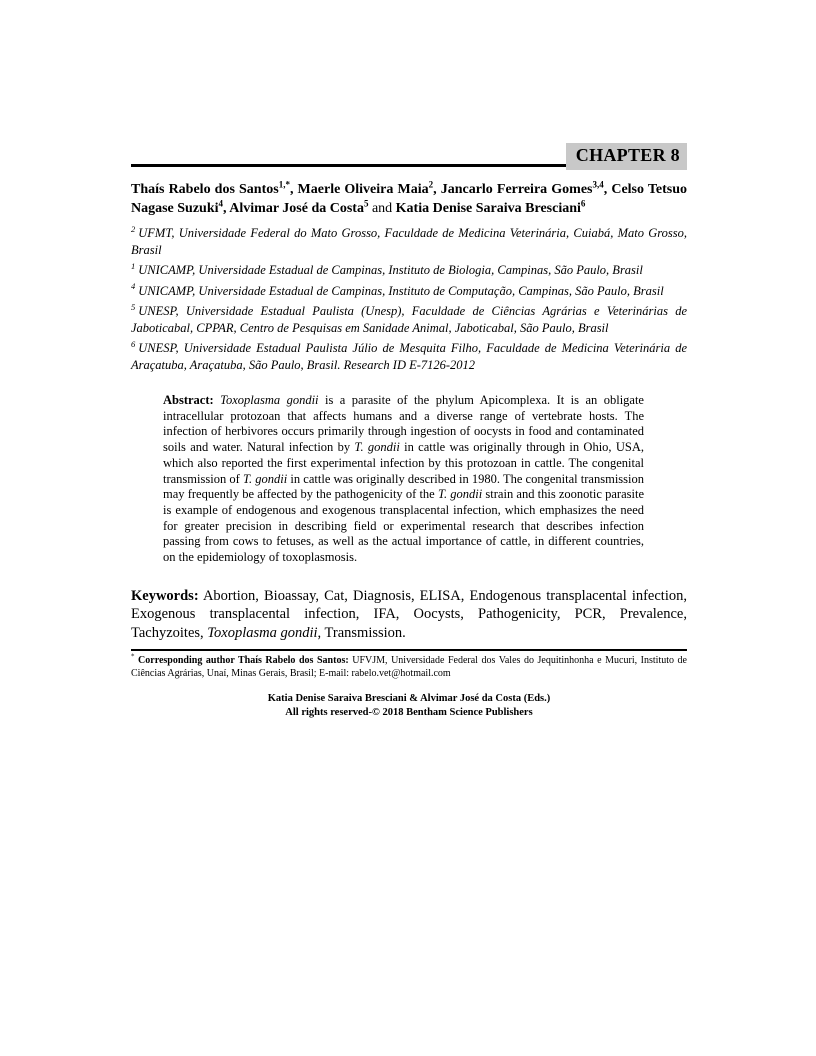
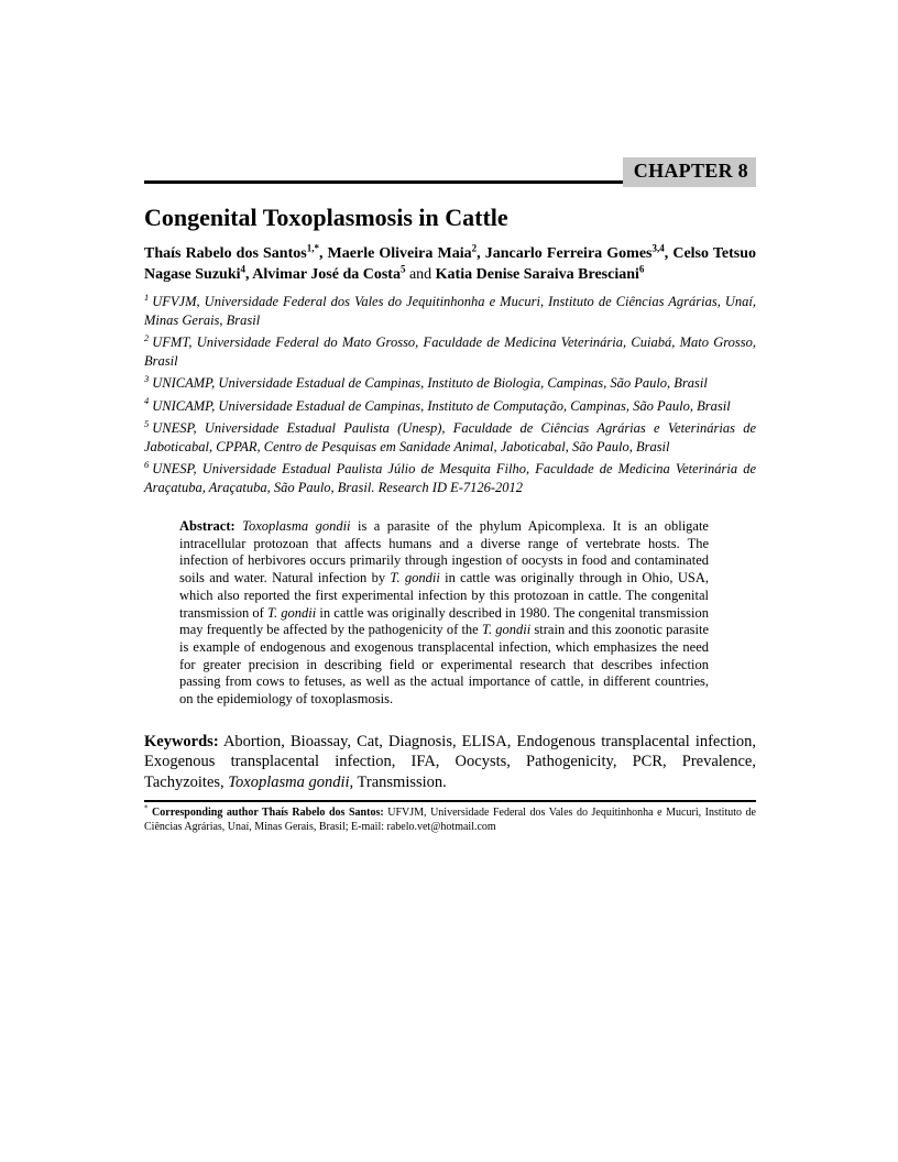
  CHAPTER 8
+ Congenital Toxoplasmosis in Cattle
  Thaís Rabelo dos Santos1,*, Maerle Oliveira Maia2, Jancarlo Ferreira Gomes3,4, Celso Tetsuo Nagase Suzuki4, Alvimar José da Costa5 and Katia Denise Saraiva Bresciani6
+ 1 UFVJM, Universidade Federal dos Vales do Jequitinhonha e Mucuri, Instituto de Ciências Agrárias, Unaí, Minas Gerais, Brasil
  2 UFMT, Universidade Federal do Mato Grosso, Faculdade de Medicina Veterinária, Cuiabá, Mato Grosso, Brasil
- 1 UNICAMP, Universidade Estadual de Campinas, Instituto de Biologia, Campinas, São Paulo, Brasil
+ 3 UNICAMP, Universidade Estadual de Campinas, Instituto de Biologia, Campinas, São Paulo, Brasil
  4 UNICAMP, Universidade Estadual de Campinas, Instituto de Computação, Campinas, São Paulo, Brasil
  5 UNESP, Universidade Estadual Paulista (Unesp), Faculdade de Ciências Agrárias e Veterinárias de Jaboticabal, CPPAR, Centro de Pesquisas em Sanidade Animal, Jaboticabal, São Paulo, Brasil
  6 UNESP, Universidade Estadual Paulista Júlio de Mesquita Filho, Faculdade de Medicina Veterinária de Araçatuba, Araçatuba, São Paulo, Brasil. Research ID E-7126-2012
  Abstract: Toxoplasma gondii is a parasite of the phylum Apicomplexa. It is an obligate intracellular protozoan that affects humans and a diverse range of vertebrate hosts. The infection of herbivores occurs primarily through ingestion of oocysts in food and contaminated soils and water. Natural infection by T. gondii in cattle was originally through in Ohio, USA, which also reported the first experimental infection by this protozoan in cattle. The congenital transmission of T. gondii in cattle was originally described in 1980. The congenital transmission may frequently be affected by the pathogenicity of the T. gondii strain and this zoonotic parasite is example of endogenous and exogenous transplacental infection, which emphasizes the need for greater precision in describing field or experimental research that describes infection passing from cows to fetuses, as well as the actual importance of cattle, in different countries, on the epidemiology of toxoplasmosis.
  Keywords: Abortion, Bioassay, Cat, Diagnosis, ELISA, Endogenous transplacental infection, Exogenous transplacental infection, IFA, Oocysts, Pathogenicity, PCR, Prevalence, Tachyzoites, Toxoplasma gondii, Transmission.
  * Corresponding author Thaís Rabelo dos Santos: UFVJM, Universidade Federal dos Vales do Jequitinhonha e Mucuri, Instituto de Ciências Agrárias, Unaí, Minas Gerais, Brasil; E-mail: rabelo.vet@hotmail.com
- Katia Denise Saraiva Bresciani & Alvimar José da Costa (Eds.)
- All rights reserved-© 2018 Bentham Science Publishers
